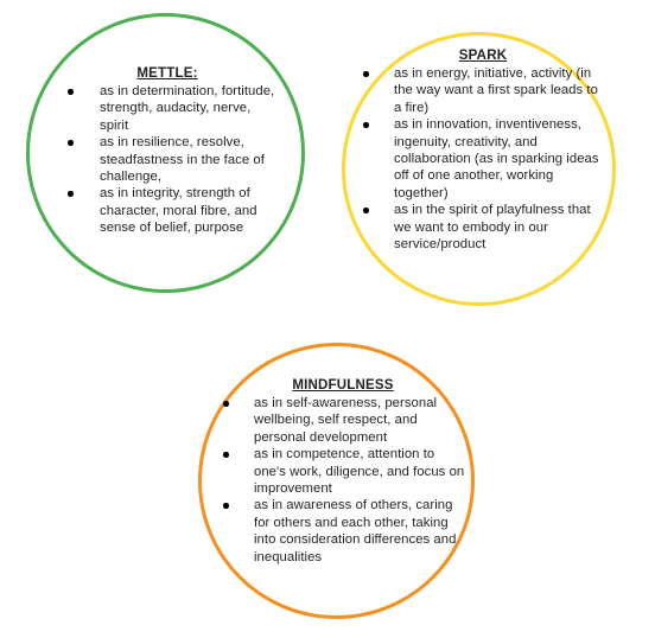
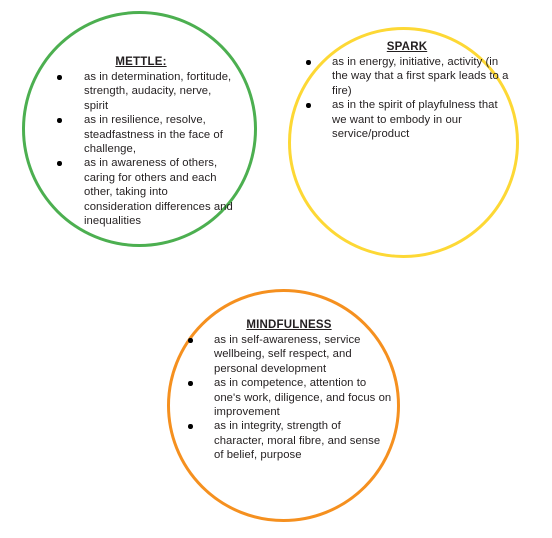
  METTLE:
  as in determination, fortitude, strength, audacity, nerve, spirit
  as in resilience, resolve, steadfastness in the face of challenge,
- as in integrity, strength of character, moral fibre, and sense of belief, purpose
+ as in awareness of others, caring for others and each other, taking into consideration differences and inequalities
  SPARK
- as in energy, initiative, activity (in the way want a first spark leads to a fire)
+ as in energy, initiative, activity (in the way that a first spark leads to a fire)
- as in innovation, inventiveness, ingenuity, creativity, and collaboration (as in sparking ideas off of one another, working together)
  as in the spirit of playfulness that we want to embody in our service/product
  MINDFULNESS
- as in self-awareness, personal wellbeing, self respect, and personal development
+ as in self-awareness, service wellbeing, self respect, and personal development
  as in competence, attention to one's work, diligence, and focus on improvement
- as in awareness of others, caring for others and each other, taking into consideration differences and inequalities
+ as in integrity, strength of character, moral fibre, and sense of belief, purpose
